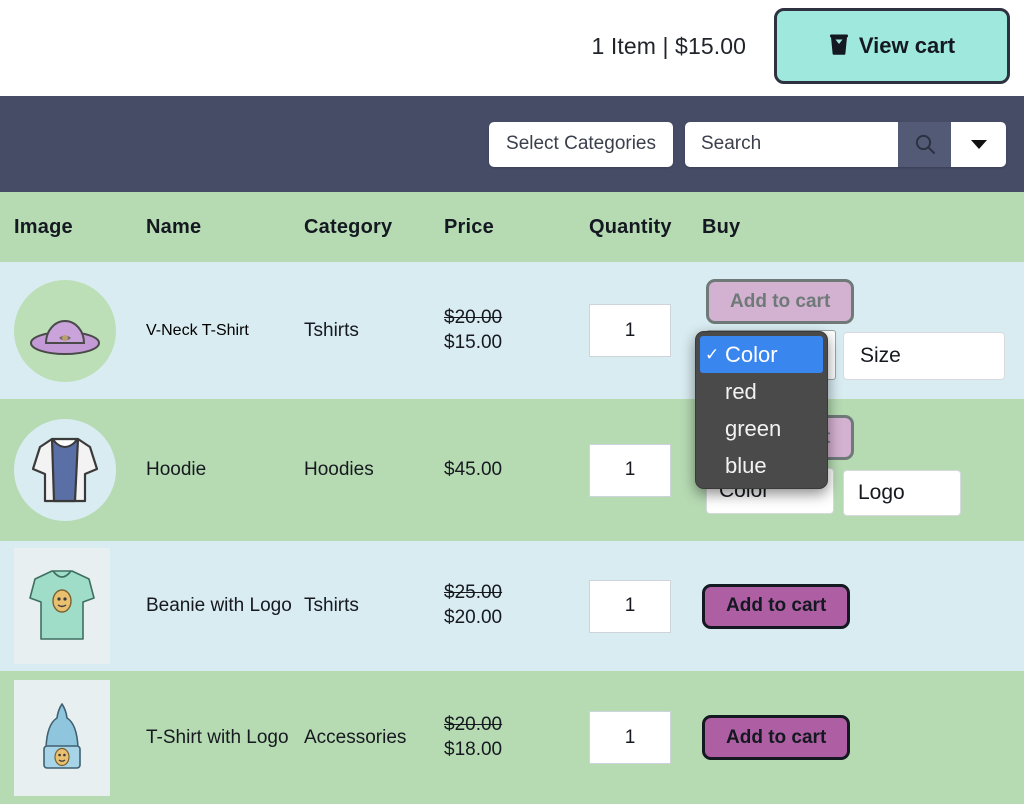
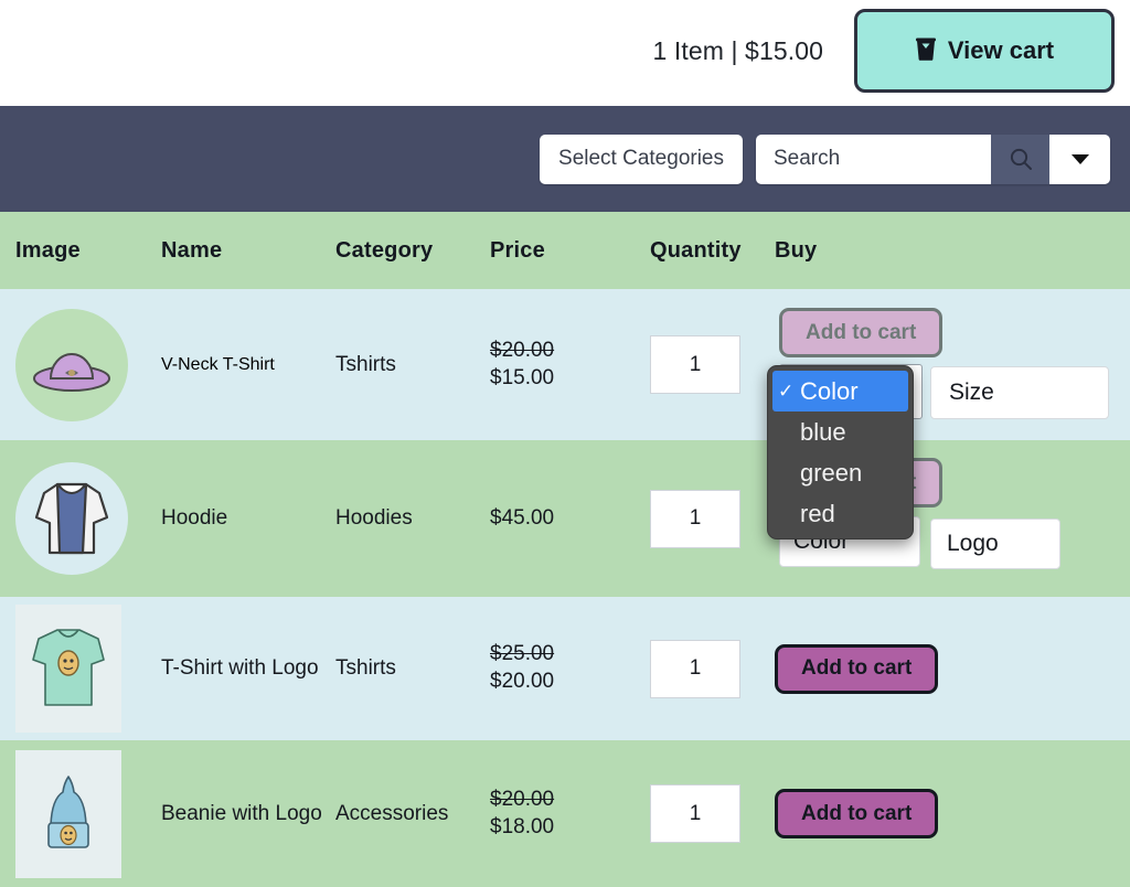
  1 Item | $15.00
  View cart
  Select Categories
  Search
  Image
  Name
  Category
  Price
  Quantity
  Buy
  V-Neck T-Shirt
  Tshirts
  $20.00
  $15.00
  1
  Hoodie
  Hoodies
  $45.00
  1
- Beanie with Logo
+ T-Shirt with Logo
  Tshirts
  $25.00
  $20.00
  1
  Add to cart
- T-Shirt with Logo
+ Beanie with Logo
  Accessories
  $20.00
  $18.00
  1
  Add to cart
  Add to cart
  Size
  Color
  Logo
  ✓
  Color
- red
+ blue
  green
- blue
+ red
